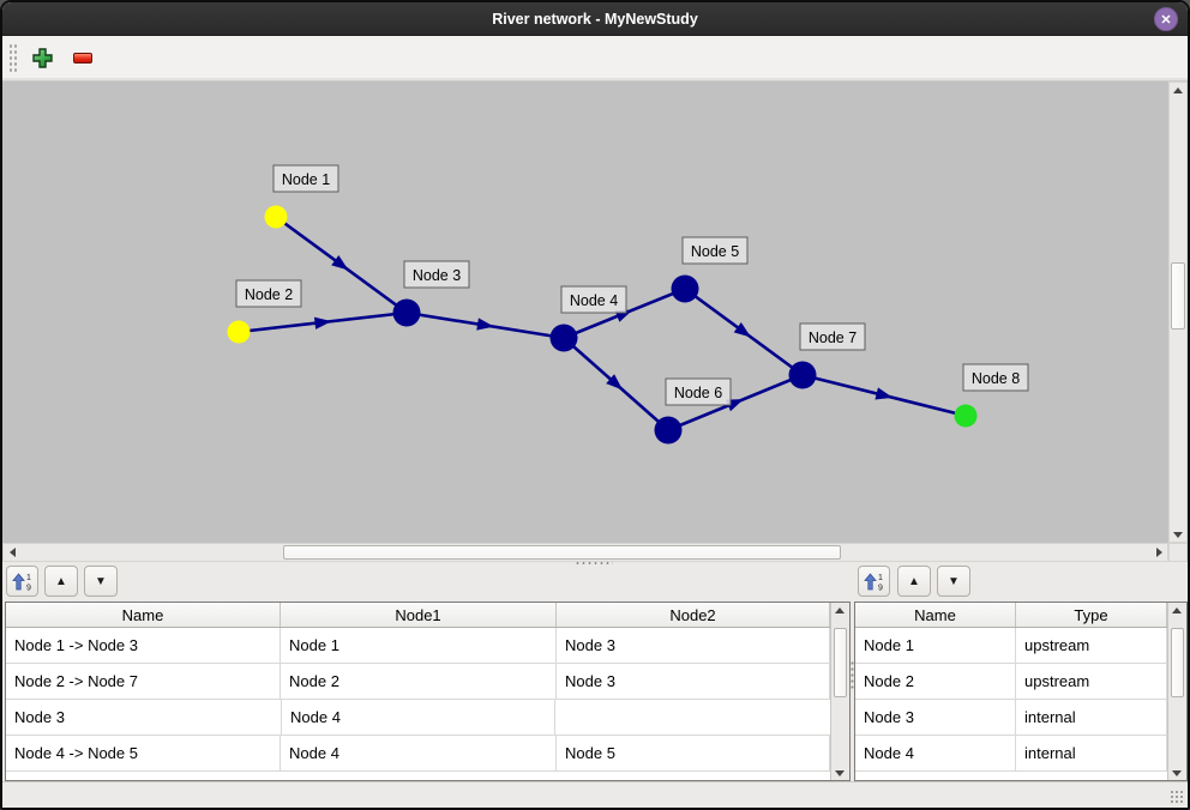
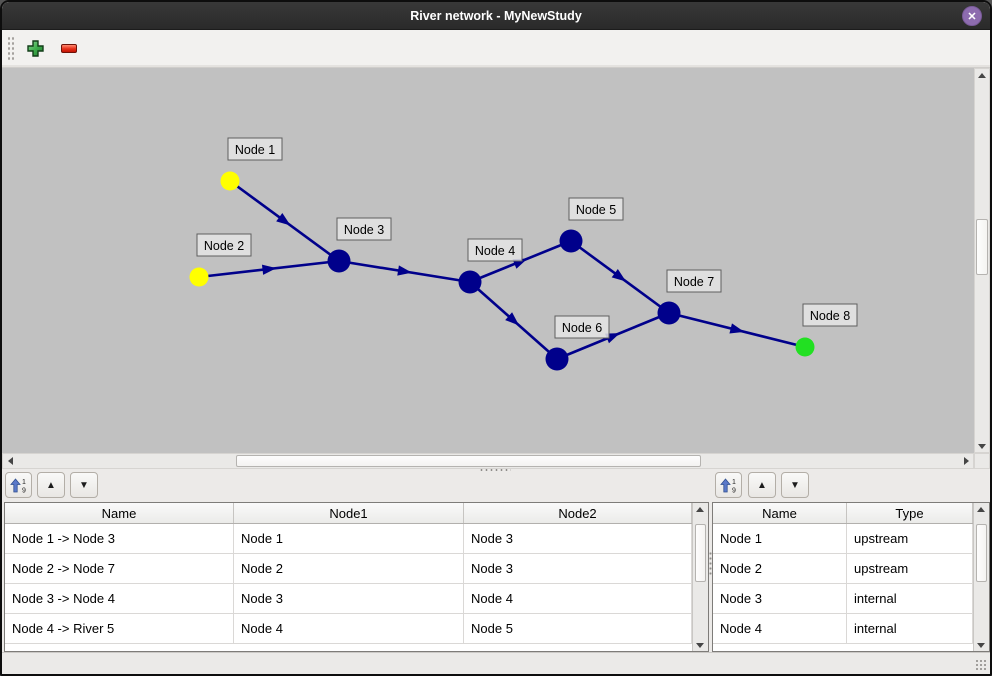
  River network - MyNewStudy
  ✕
  Node 1
  Node 2
  Node 3
  Node 4
  Node 5
  Node 6
  Node 7
  Node 8
  ▲
  ▼
  ▲
  ▼
  Name
  Node1
  Node2
  Node 1 -> Node 3
  Node 1
  Node 3
  Node 2 -> Node 7
  Node 2
  Node 3
+ Node 3 -> Node 4
  Node 3
  Node 4
- Node 4 -> Node 5
+ Node 4 -> River 5
  Node 4
  Node 5
  Name
  Type
  Node 1
  upstream
  Node 2
  upstream
  Node 3
  internal
  Node 4
  internal
